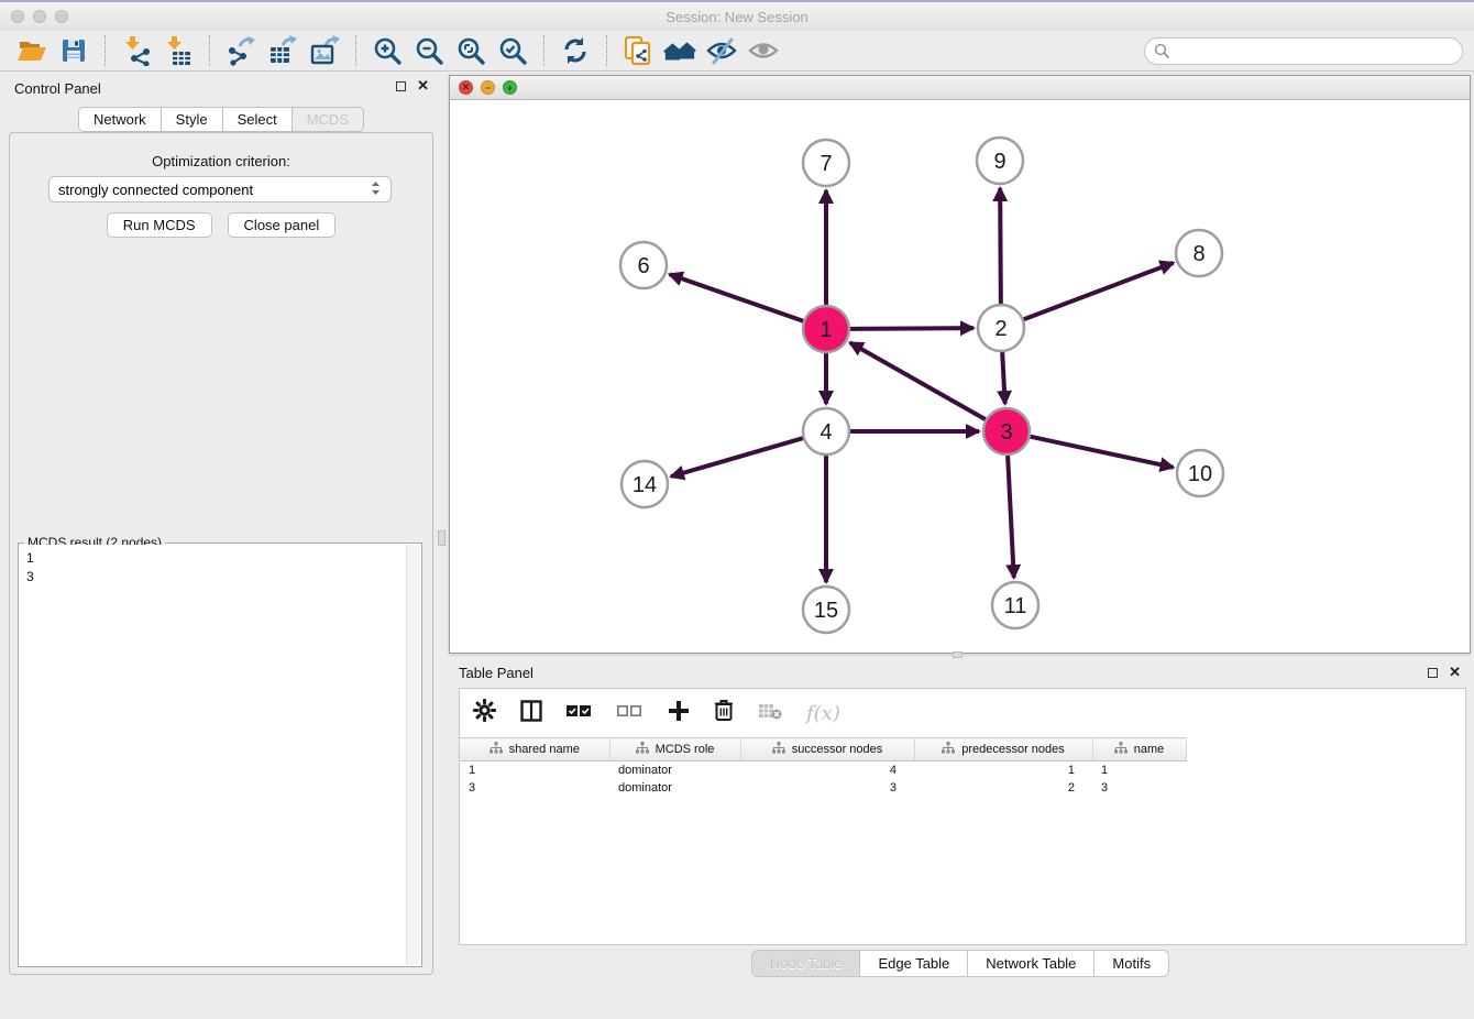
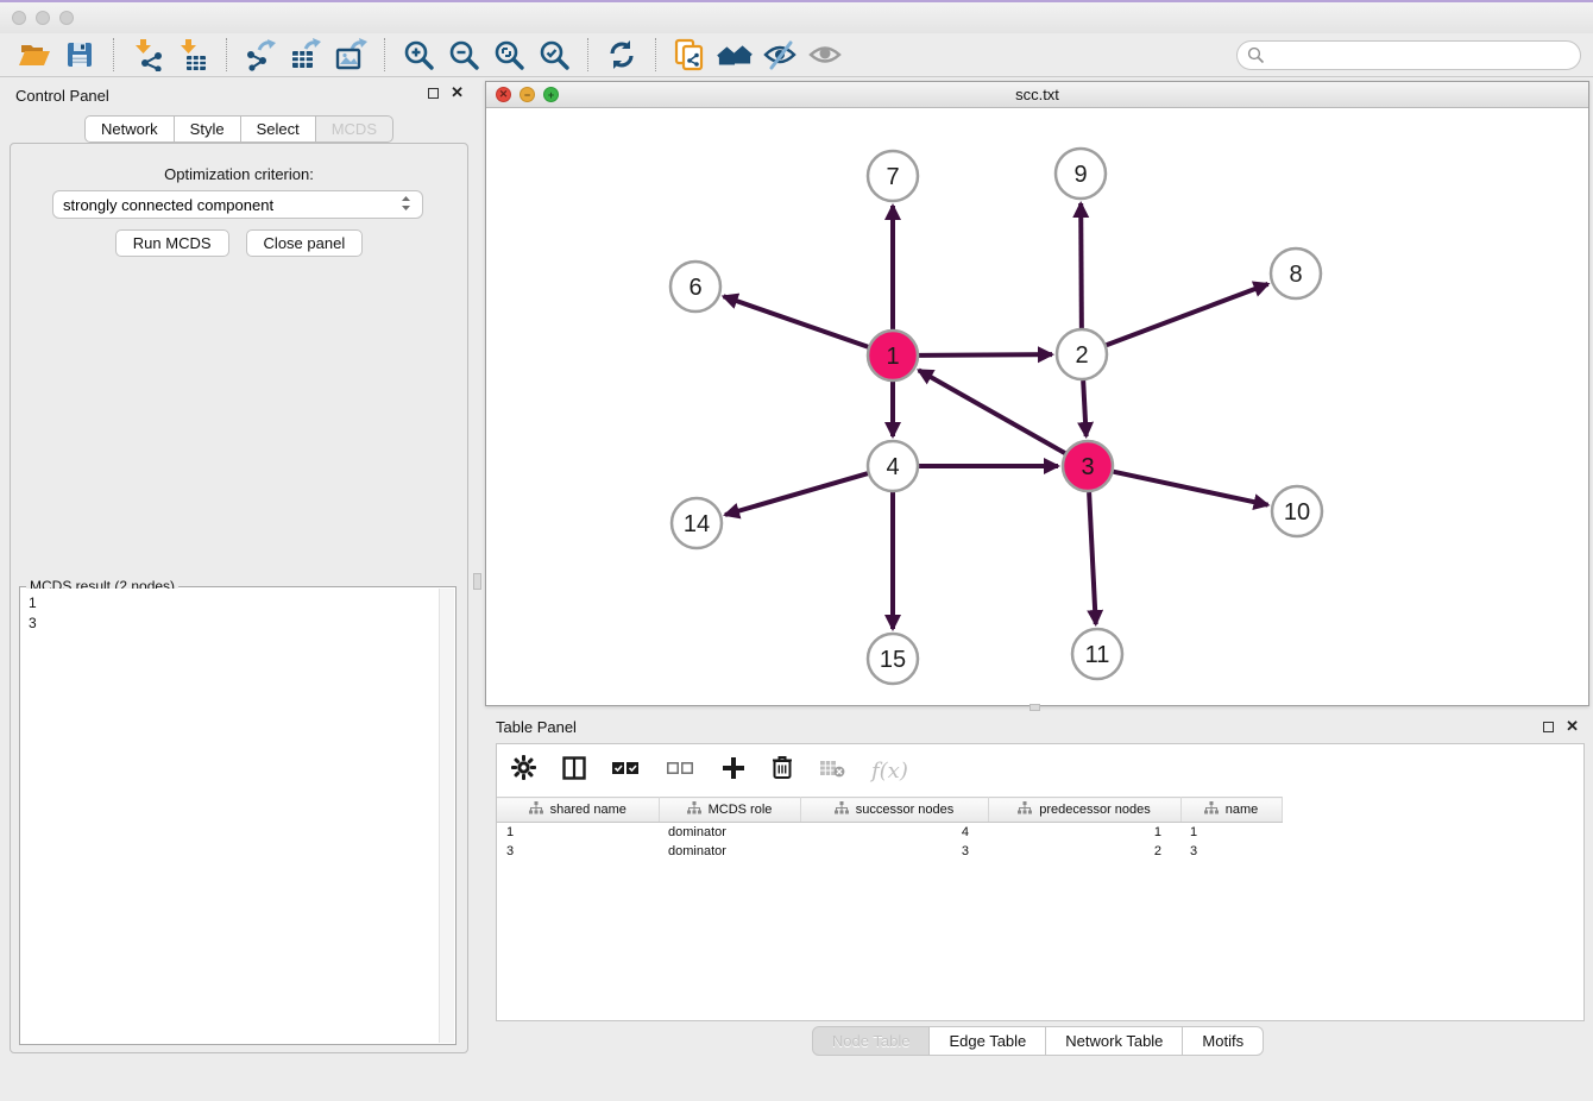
- Session: New Session
  Control Panel
  ✕
  Network
  Style
  Select
  MCDS
  Optimization criterion:
  strongly connected component
  Run MCDS
  Close panel
  MCDS result (2 nodes)
  1
  3
  ✕
  −
  +
+ scc.txt
  1
  2
  3
  4
  6
  7
  8
  9
  10
  11
  14
  15
  Table Panel
  ✕
  f(x)
  shared name	MCDS role	successor nodes	predecessor nodes	name
  1	dominator	4	1	1
  3	dominator	3	2	3
  Node Table
  Edge Table
  Network Table
  Motifs
